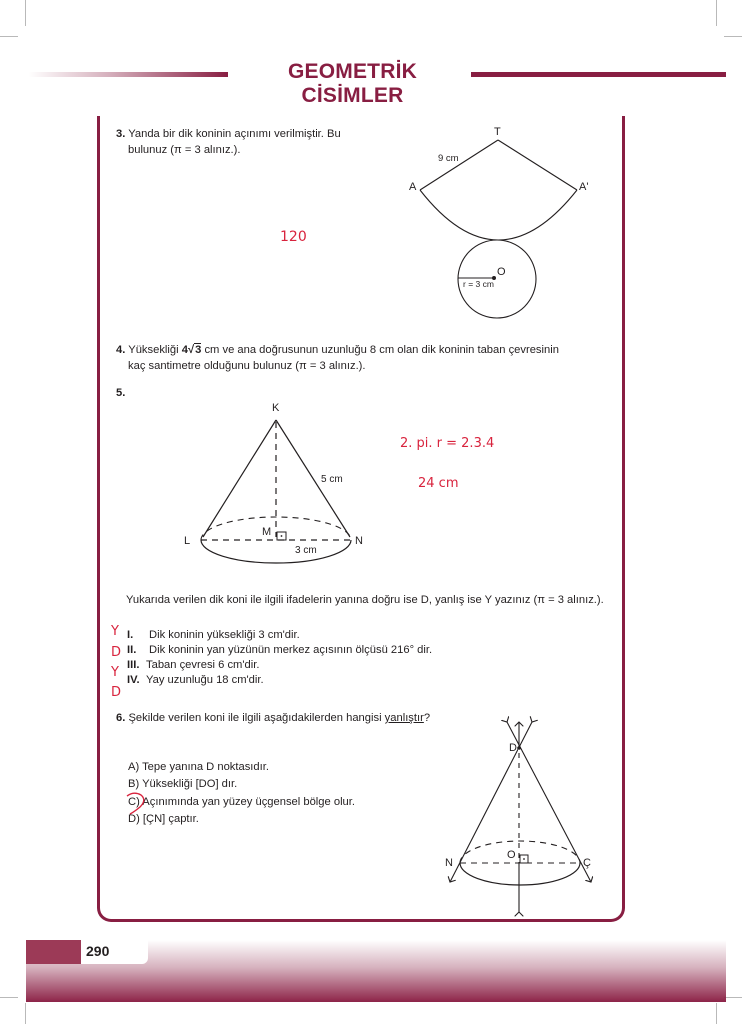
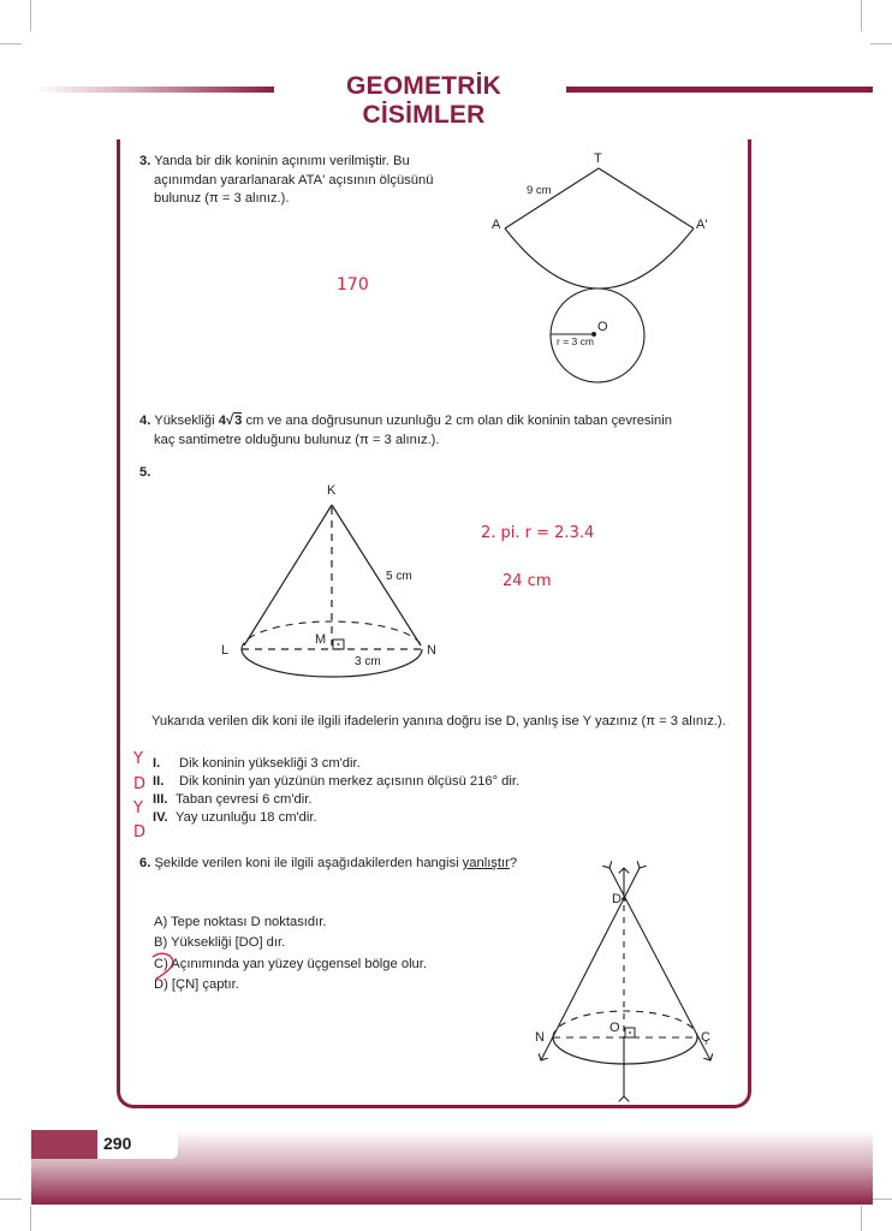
  GEOMETRİK CİSİMLER
  3. Yanda bir dik koninin açınımı verilmiştir. Bu
+ açınımdan yararlanarak ATA' açısının ölçüsünü
  bulunuz (π = 3 alınız.).
- 120
+ 170
  T
  9 cm
  A
  A'
  O
  r = 3 cm
- 4. Yüksekliği 4√3 cm ve ana doğrusunun uzunluğu 8 cm olan dik koninin taban çevresinin
+ 4. Yüksekliği 4√3 cm ve ana doğrusunun uzunluğu 2 cm olan dik koninin taban çevresinin
  kaç santimetre olduğunu bulunuz (π = 3 alınız.).
  5.
  K
  5 cm
  L
  M
  N
  3 cm
  2. pi. r = 2.3.4
  24 cm
  Yukarıda verilen dik koni ile ilgili ifadelerin yanına doğru ise D, yanlış ise Y yazınız (π = 3 alınız.).
  I. Dik koninin yüksekliği 3 cm'dir.
  II. Dik koninin yan yüzünün merkez açısının ölçüsü 216° dir.
  III. Taban çevresi 6 cm'dir.
  IV. Yay uzunluğu 18 cm'dir.
  Y
  D
  Y
  D
  6. Şekilde verilen koni ile ilgili aşağıdakilerden hangisi yanlıştır?
- A) Tepe yanına D noktasıdır.
+ A) Tepe noktası D noktasıdır.
  B) Yüksekliği [DO] dır.
  C) Açınımında yan yüzey üçgensel bölge olur.
  D) [ÇN] çaptır.
  D
  O
  N
  Ç
  290
